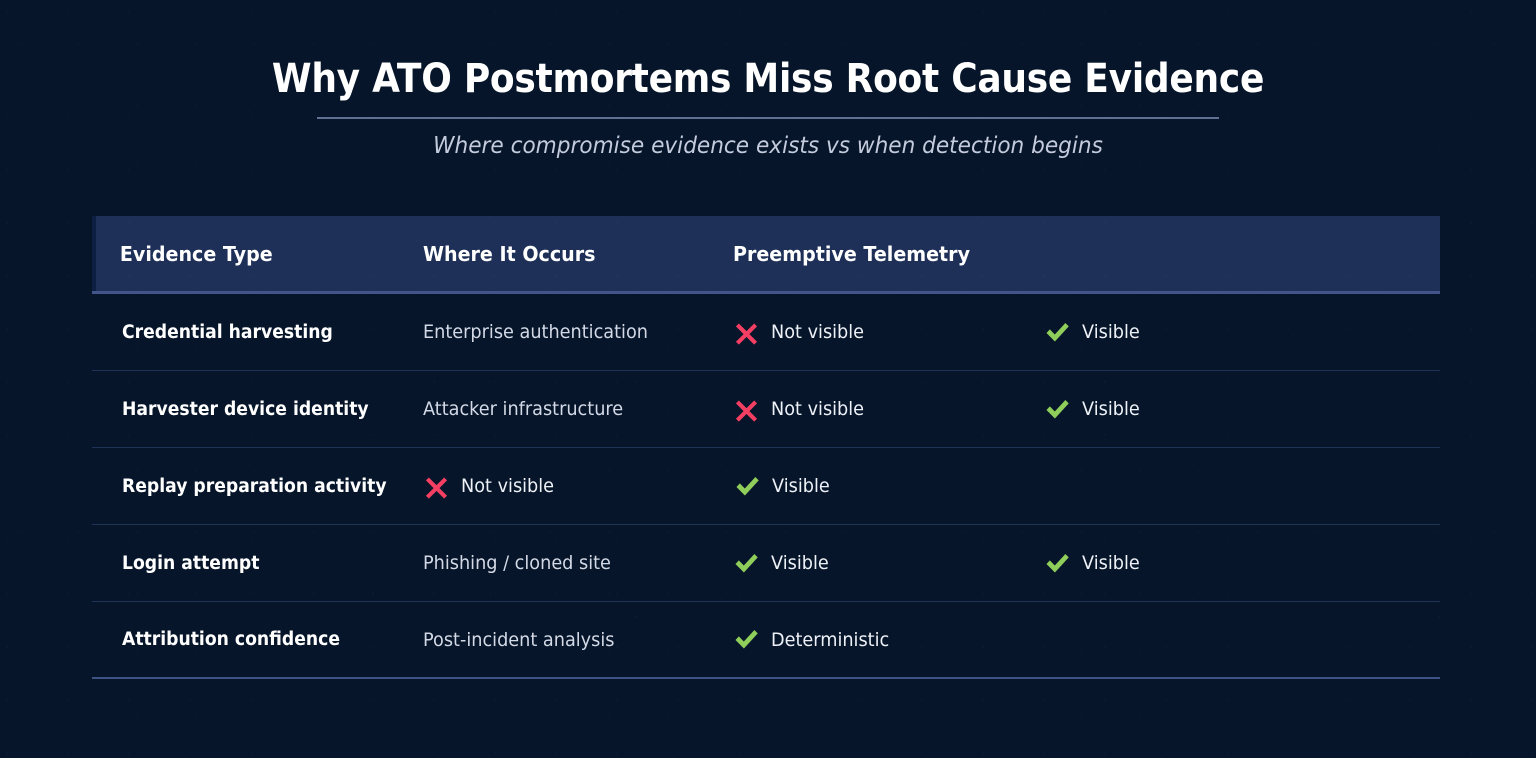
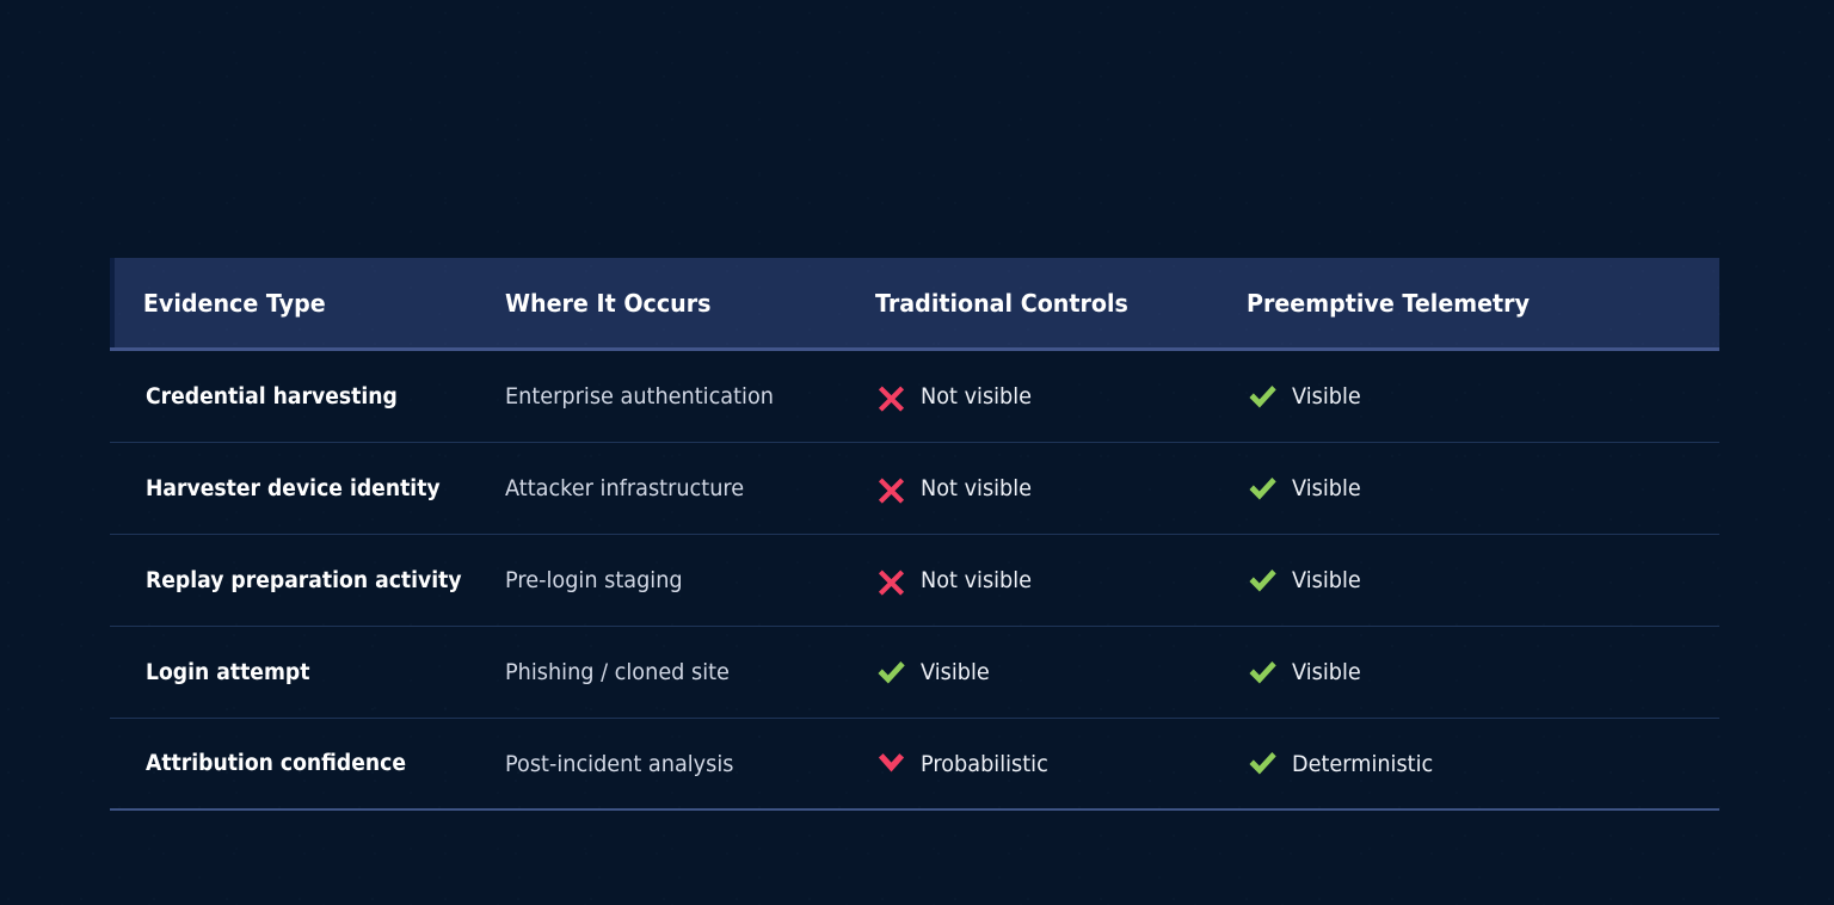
- Why ATO Postmortems Miss Root Cause Evidence
- Where compromise evidence exists vs when detection begins
  Evidence Type
  Where It Occurs
+ Traditional Controls
  Preemptive Telemetry
  Credential harvesting
  Enterprise authentication
  Not visible
  Visible
  Harvester device identity
  Attacker infrastructure
  Not visible
  Visible
  Replay preparation activity
+ Pre-login staging
  Not visible
  Visible
  Login attempt
  Phishing / cloned site
  Visible
  Visible
  Attribution confidence
  Post-incident analysis
+ Probabilistic
  Deterministic
